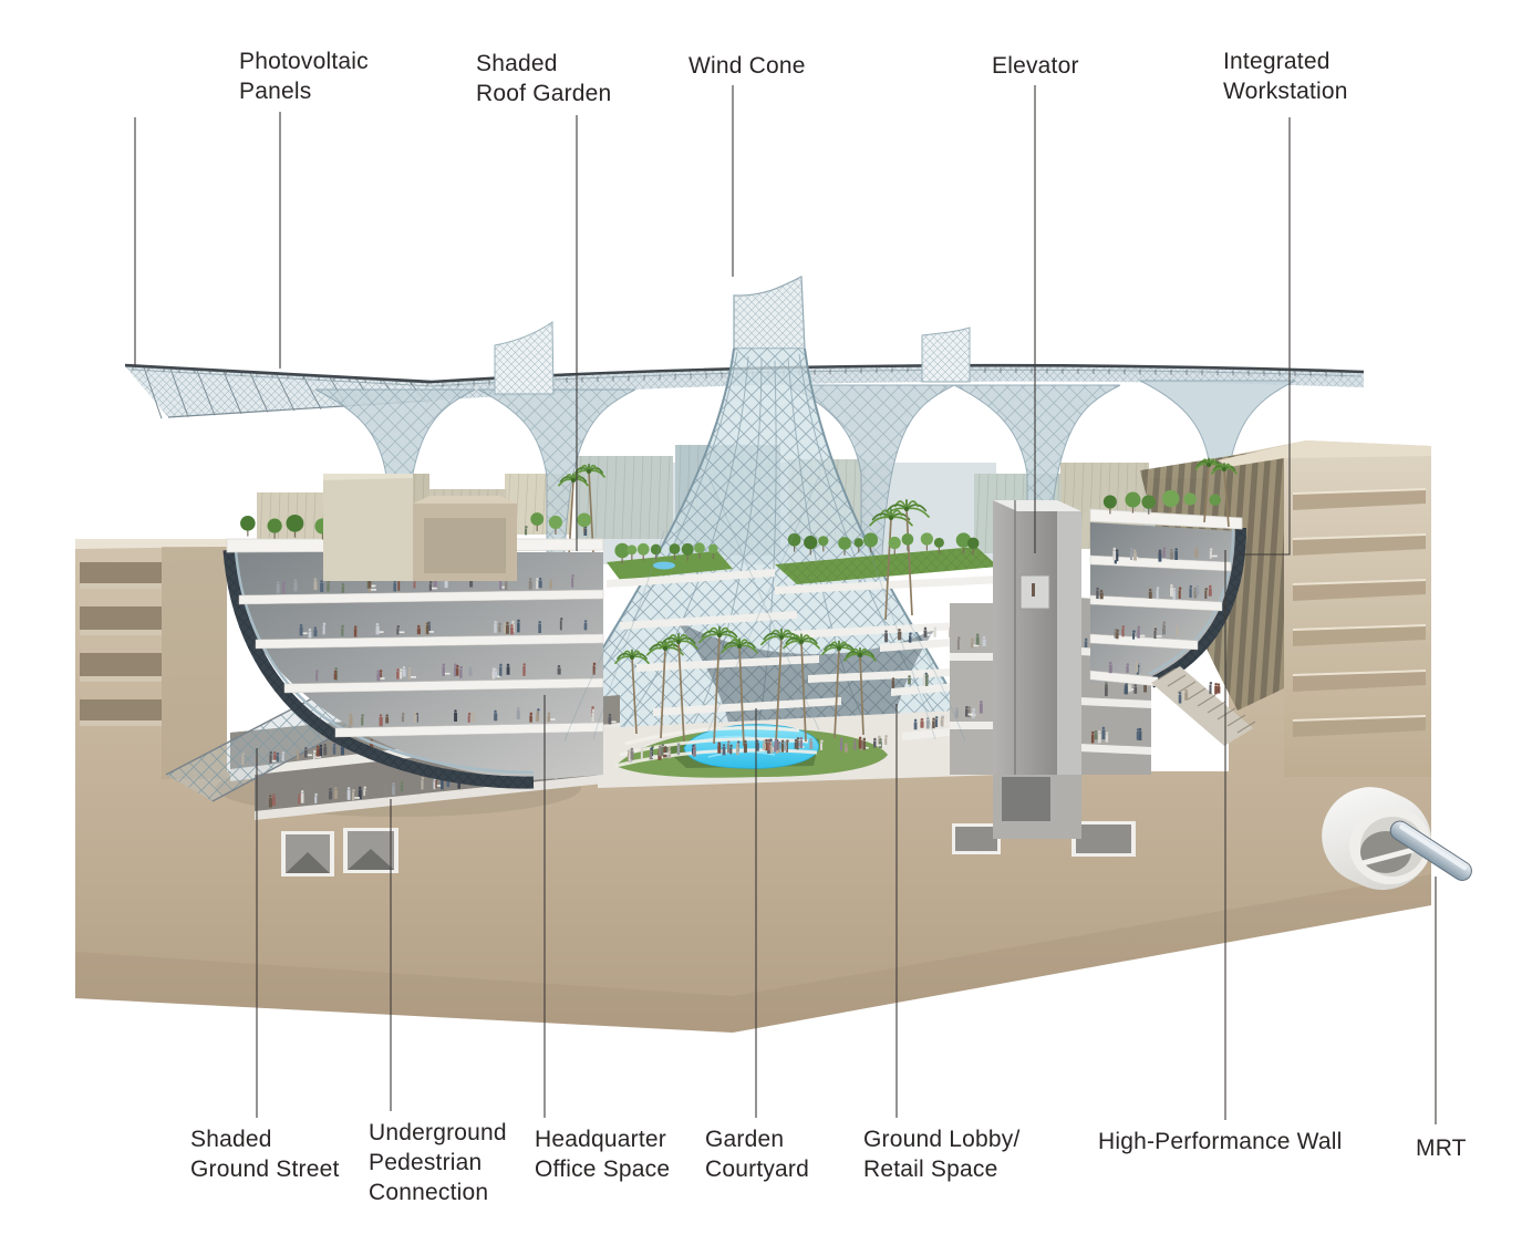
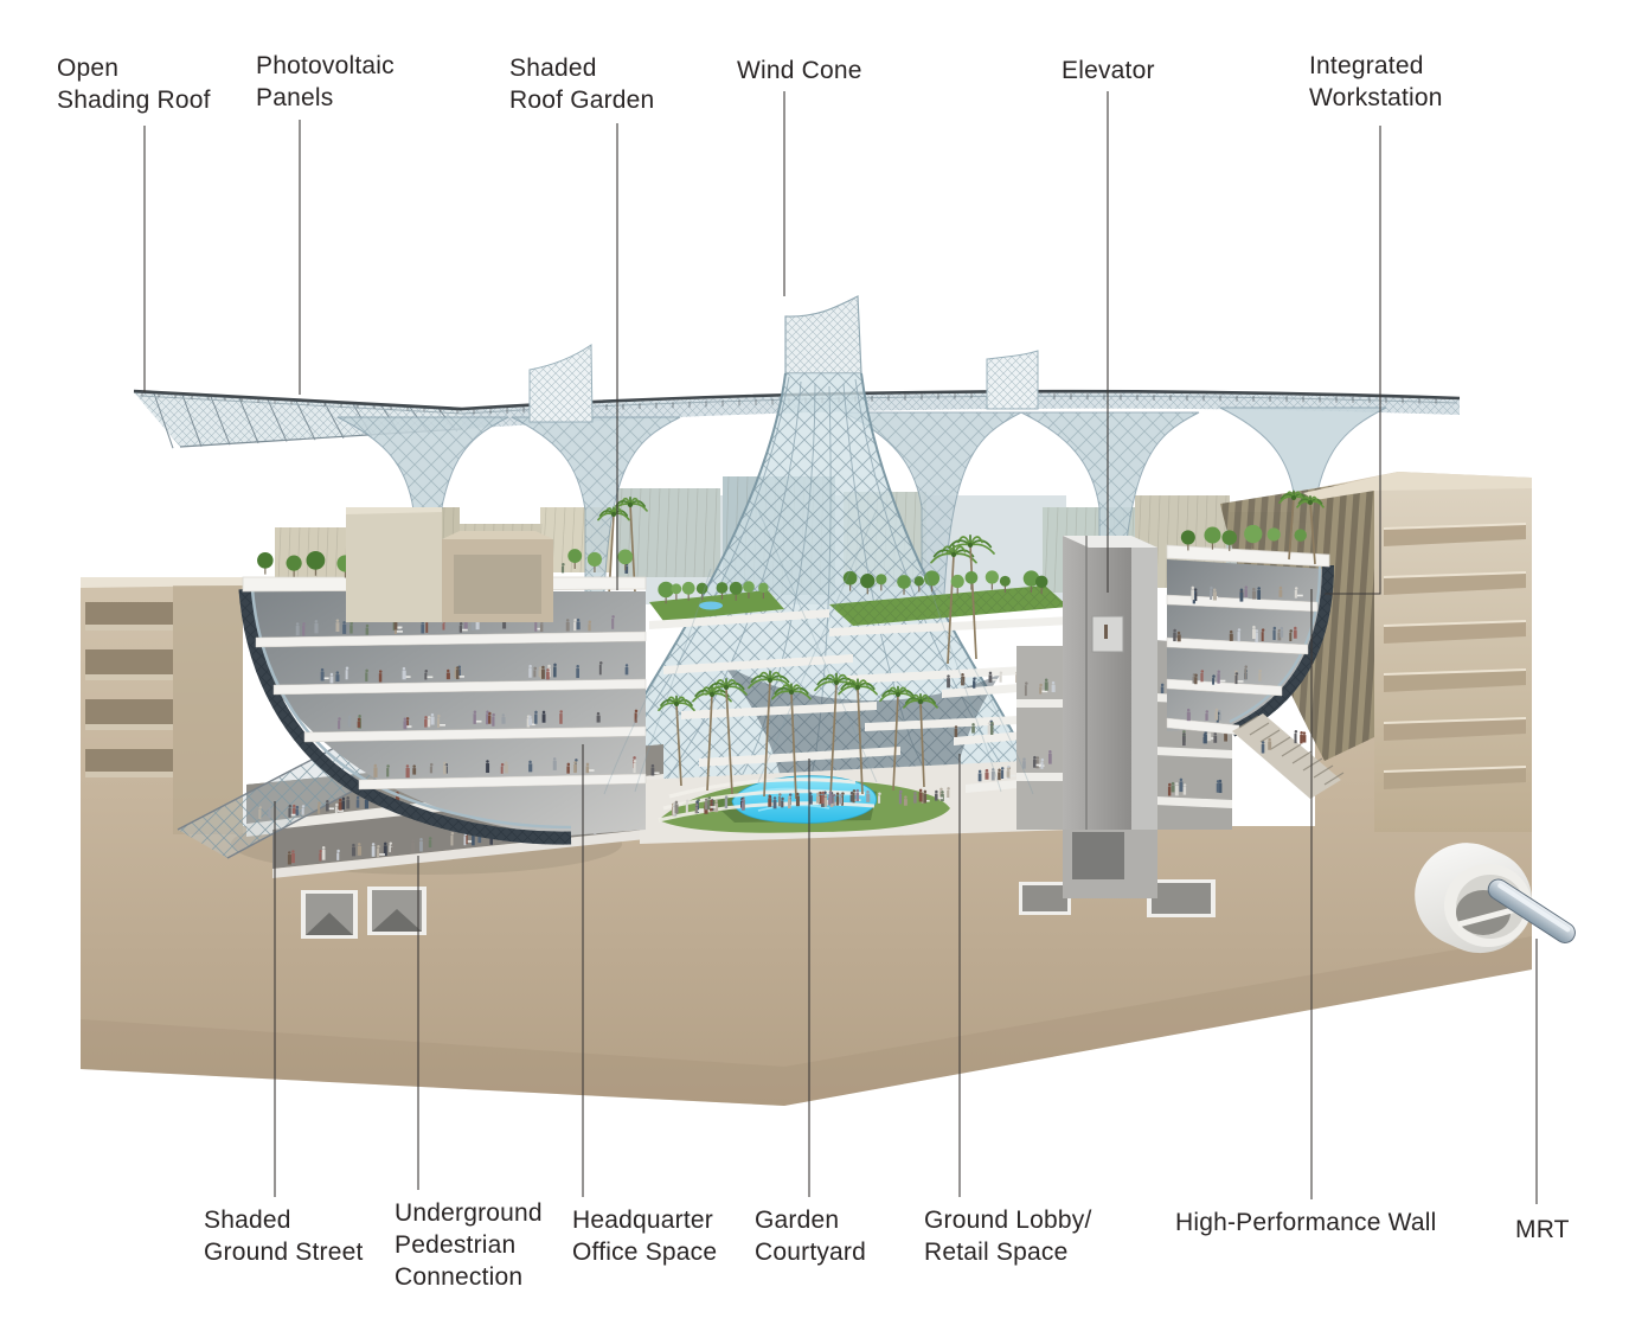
+ Open
+ Shading Roof
  Photovoltaic
  Panels
  Shaded
  Roof Garden
  Wind Cone
  Elevator
  Integrated
  Workstation
  Shaded
  Ground Street
  Underground
  Pedestrian
  Connection
  Headquarter
  Office Space
  Garden
  Courtyard
  Ground Lobby/
  Retail Space
  High-Performance Wall
  MRT
